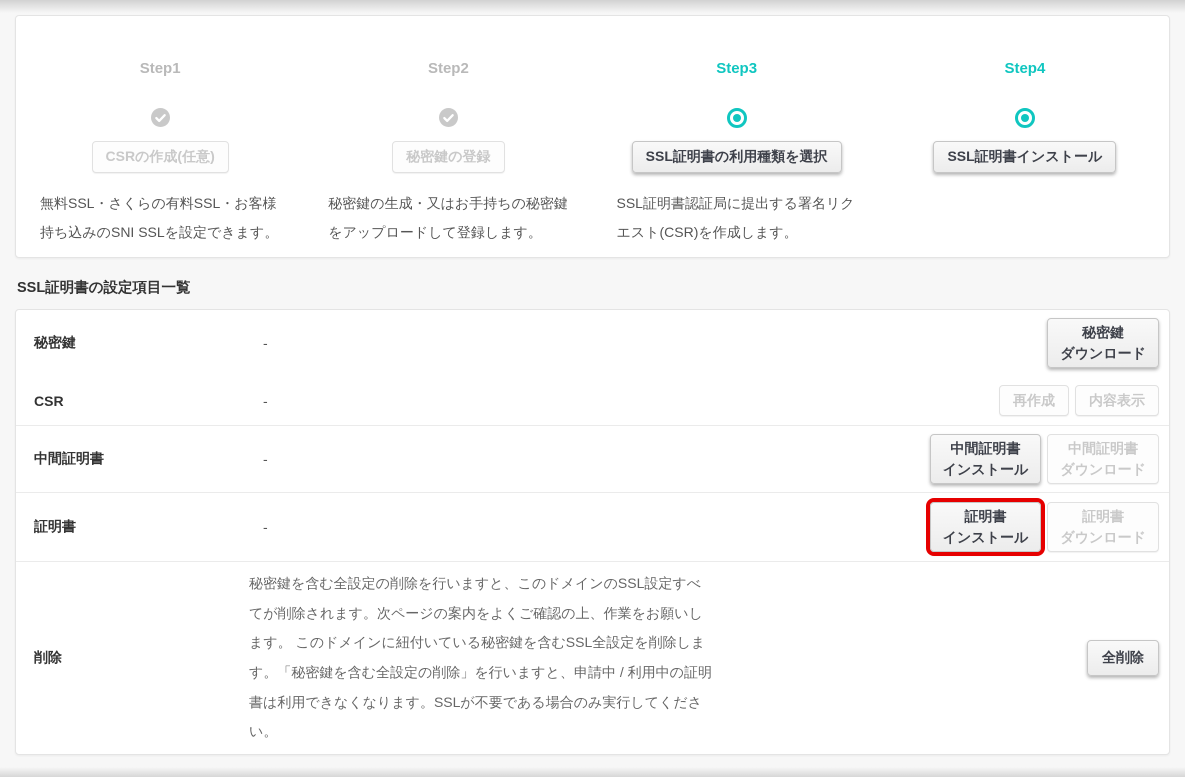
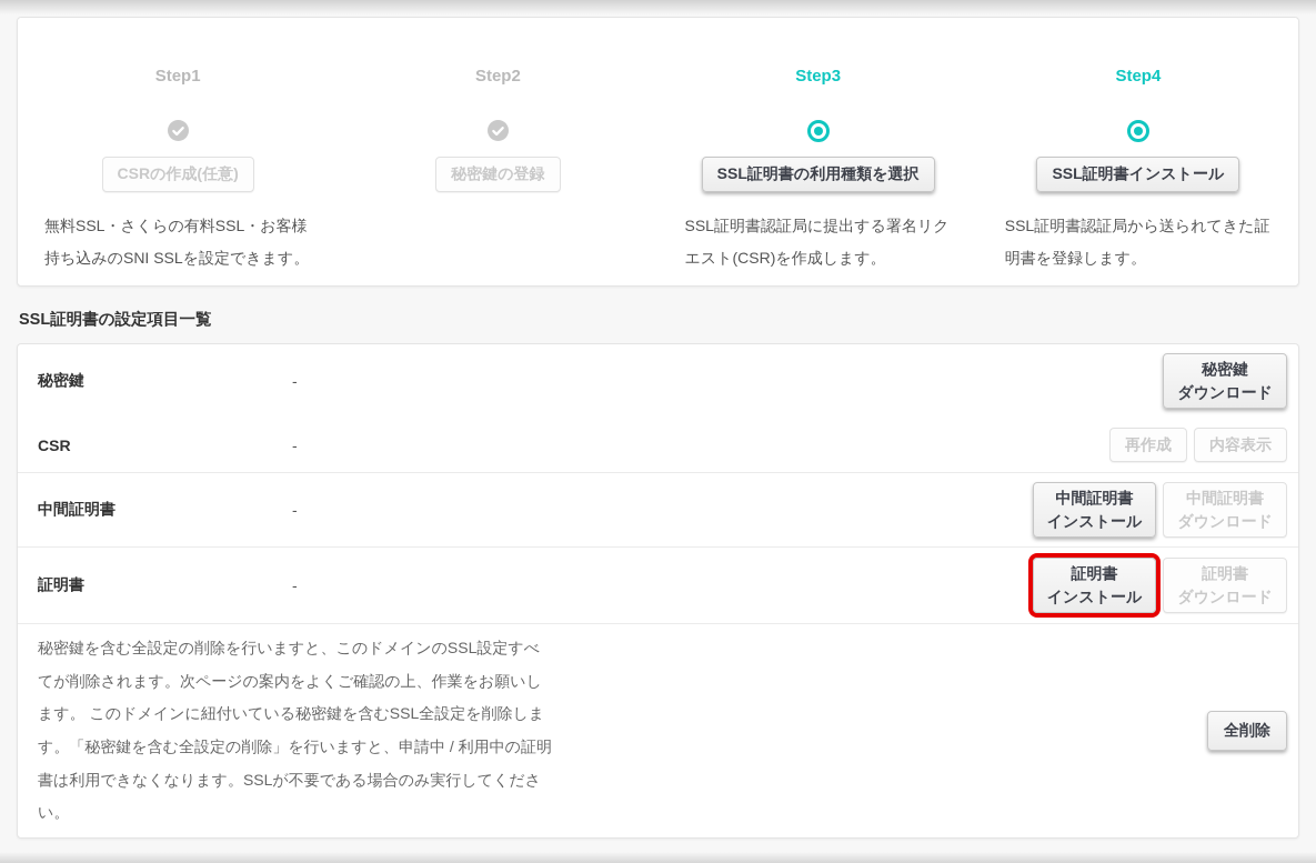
  Step1
  CSRの作成(任意)
  無料SSL・さくらの有料SSL・お客様持ち込みのSNI SSLを設定できます。
  Step2
  秘密鍵の登録
- 秘密鍵の生成・又はお手持ちの秘密鍵をアップロードして登録します。
  Step3
  SSL証明書の利用種類を選択
  SSL証明書認証局に提出する署名リクエスト(CSR)を作成します。
  Step4
  SSL証明書インストール
+ SSL証明書認証局から送られてきた証明書を登録します。
  SSL証明書の設定項目一覧
  秘密鍵
  -
  秘密鍵
  ダウンロード
  CSR
  -
  再作成
  内容表示
  中間証明書
  -
  中間証明書
  インストール
  中間証明書
  ダウンロード
  証明書
  -
  証明書
  インストール
  証明書
  ダウンロード
- 削除
  秘密鍵を含む全設定の削除を行いますと、このドメインのSSL設定すべてが削除されます。次ページの案内をよくご確認の上、作業をお願いします。 このドメインに紐付いている秘密鍵を含むSSL全設定を削除します。「秘密鍵を含む全設定の削除」を行いますと、申請中 / 利用中の証明書は利用できなくなります。SSLが不要である場合のみ実行してください。
  全削除
